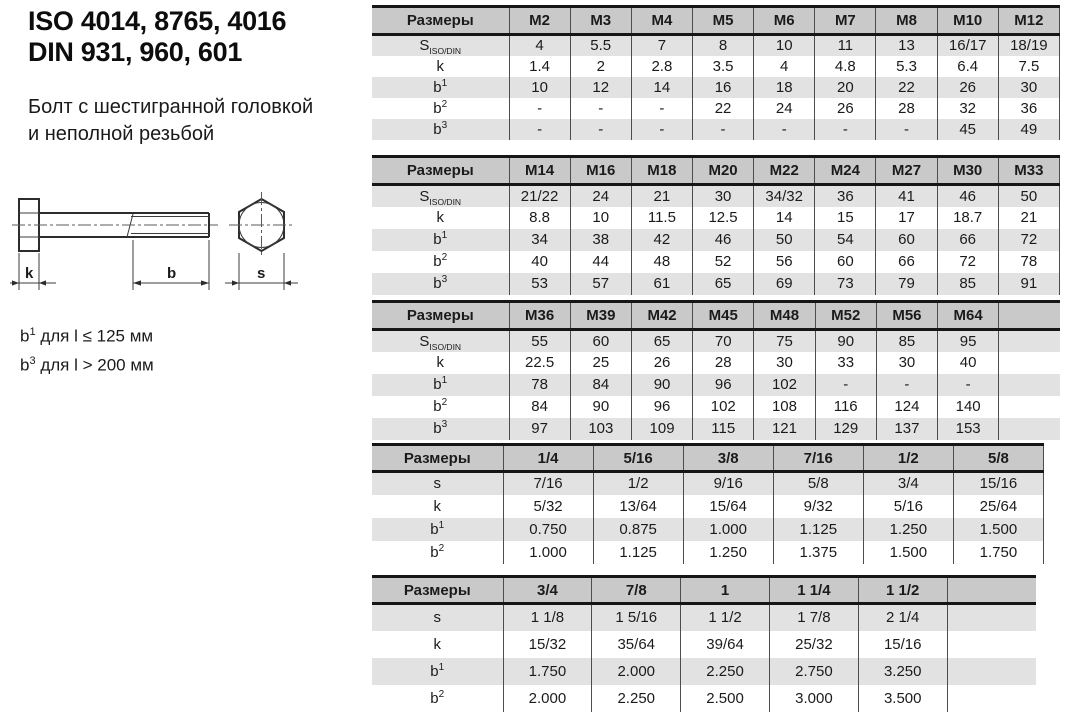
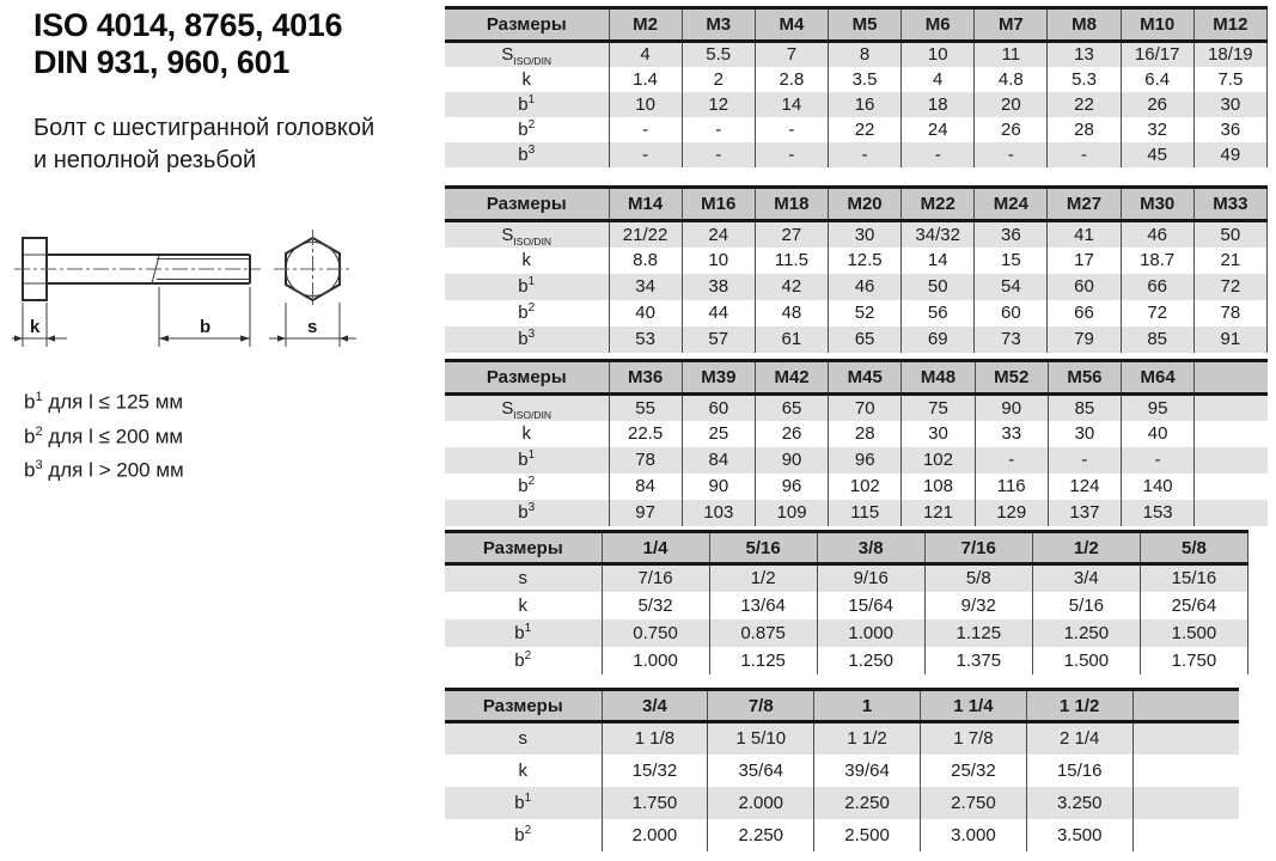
  ISO 4014, 8765, 4016
  DIN 931, 960, 601
  Болт с шестигранной головкой
  и неполной резьбой
  k
  b
  s
  b1 для l ≤ 125 мм
+ b2 для l ≤ 200 мм
  b3 для l > 200 мм
  Размеры	M2	M3	M4	M5	M6	M7	M8	M10	M12
  SISO/DIN	4	5.5	7	8	10	11	13	16/17	18/19
  k	1.4	2	2.8	3.5	4	4.8	5.3	6.4	7.5
  b1	10	12	14	16	18	20	22	26	30
  b2	-	-	-	22	24	26	28	32	36
  b3	-	-	-	-	-	-	-	45	49
  Размеры	M14	M16	M18	M20	M22	M24	M27	M30	M33
- SISO/DIN	21/22	24	21	30	34/32	36	41	46	50
+ SISO/DIN	21/22	24	27	30	34/32	36	41	46	50
  k	8.8	10	11.5	12.5	14	15	17	18.7	21
  b1	34	38	42	46	50	54	60	66	72
  b2	40	44	48	52	56	60	66	72	78
  b3	53	57	61	65	69	73	79	85	91
  Размеры	M36	M39	M42	M45	M48	M52	M56	M64
  SISO/DIN	55	60	65	70	75	90	85	95
  k	22.5	25	26	28	30	33	30	40
  b1	78	84	90	96	102	-	-	-
  b2	84	90	96	102	108	116	124	140
  b3	97	103	109	115	121	129	137	153
  Размеры	1/4	5/16	3/8	7/16	1/2	5/8
  s	7/16	1/2	9/16	5/8	3/4	15/16
  k	5/32	13/64	15/64	9/32	5/16	25/64
  b1	0.750	0.875	1.000	1.125	1.250	1.500
  b2	1.000	1.125	1.250	1.375	1.500	1.750
  Размеры	3/4	7/8	1	1 1/4	1 1/2
- s	1 1/8	1 5/16	1 1/2	1 7/8	2 1/4
+ s	1 1/8	1 5/10	1 1/2	1 7/8	2 1/4
  k	15/32	35/64	39/64	25/32	15/16
  b1	1.750	2.000	2.250	2.750	3.250
  b2	2.000	2.250	2.500	3.000	3.500
